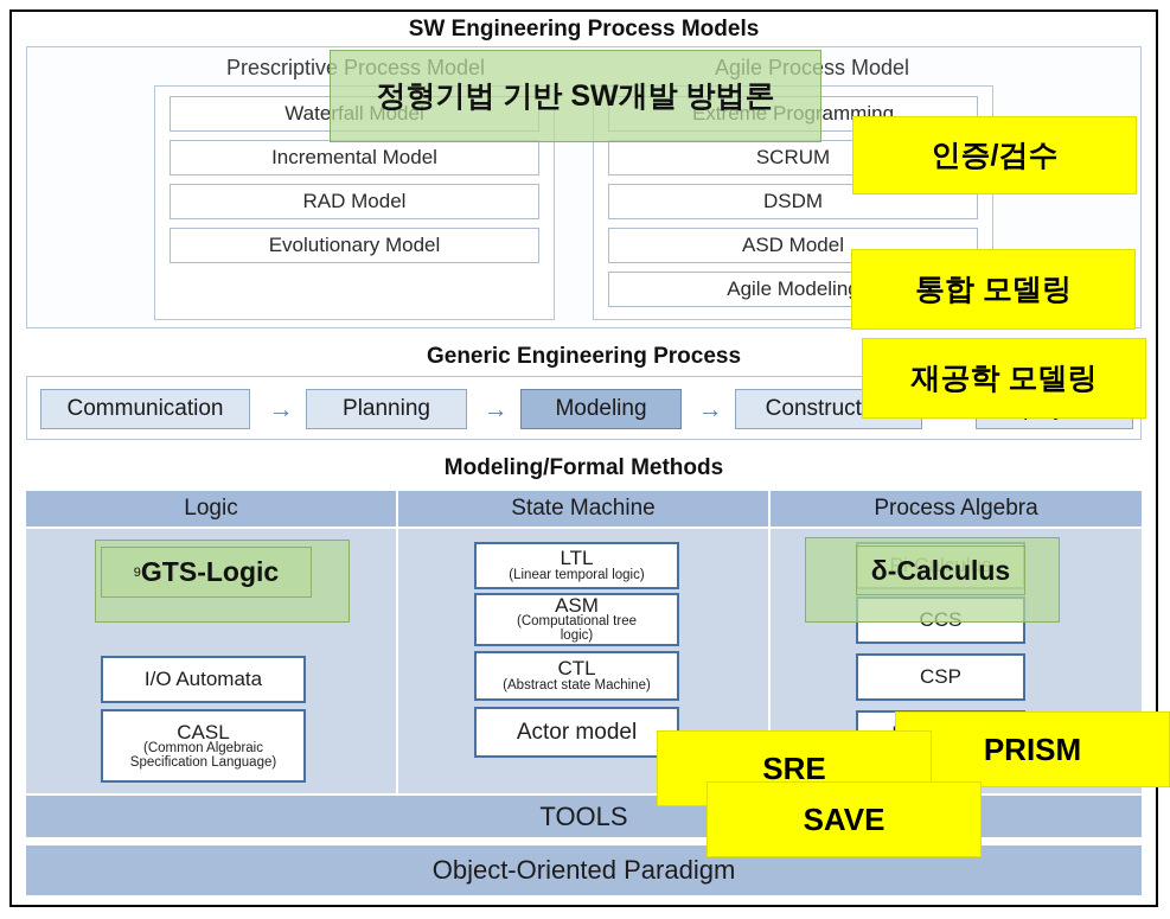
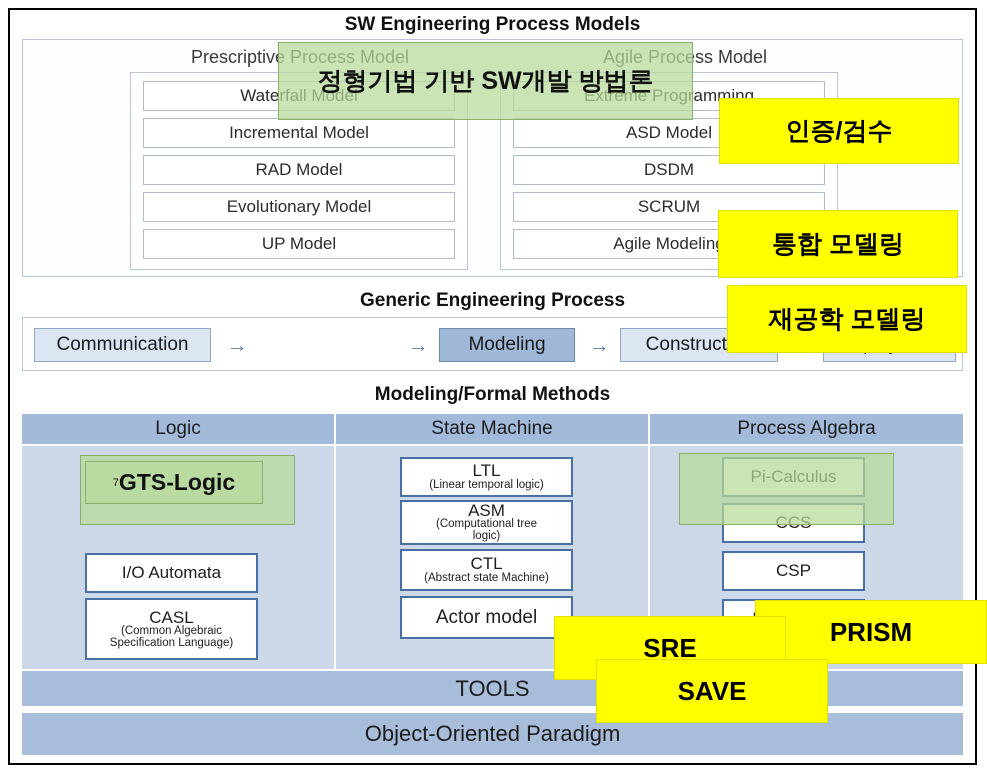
  SW Engineering Process Models
  Prescriptive Process Model
  Agile Process Model
  Waterfall Model
  Incremental Model
  RAD Model
  Evolutionary Model
+ UP Model
  Extreme Programming
- SCRUM
+ ASD Model
  DSDM
- ASD Model
+ SCRUM
  Agile Modelin
  Generic Engineering Process
  Communication
  →
- Planning
  →
  Modeling
  →
  Construct
  Modeling/Formal Methods
  Logic
  State Machine
  Process Algebra
  I/O Automata
  CASL
  (Common Algebraic
  Specification Language)
  LTL
  (Linear temporal logic)
  ASM
  (Computational tree
  logic)
  CTL
  (Abstract state Machine)
  Actor model
  Pi-Calculus
  CCS
  CSP
  TOOLS
  Object-Oriented Paradigm
  정형기법 기반 SW개발 방법론
- 9
+ 7
  GTS-Logic
- δ-Calculus
  인증/검수
  통합 모델링
  재공학 모델링
  PRISM
  SRE
  SAVE
